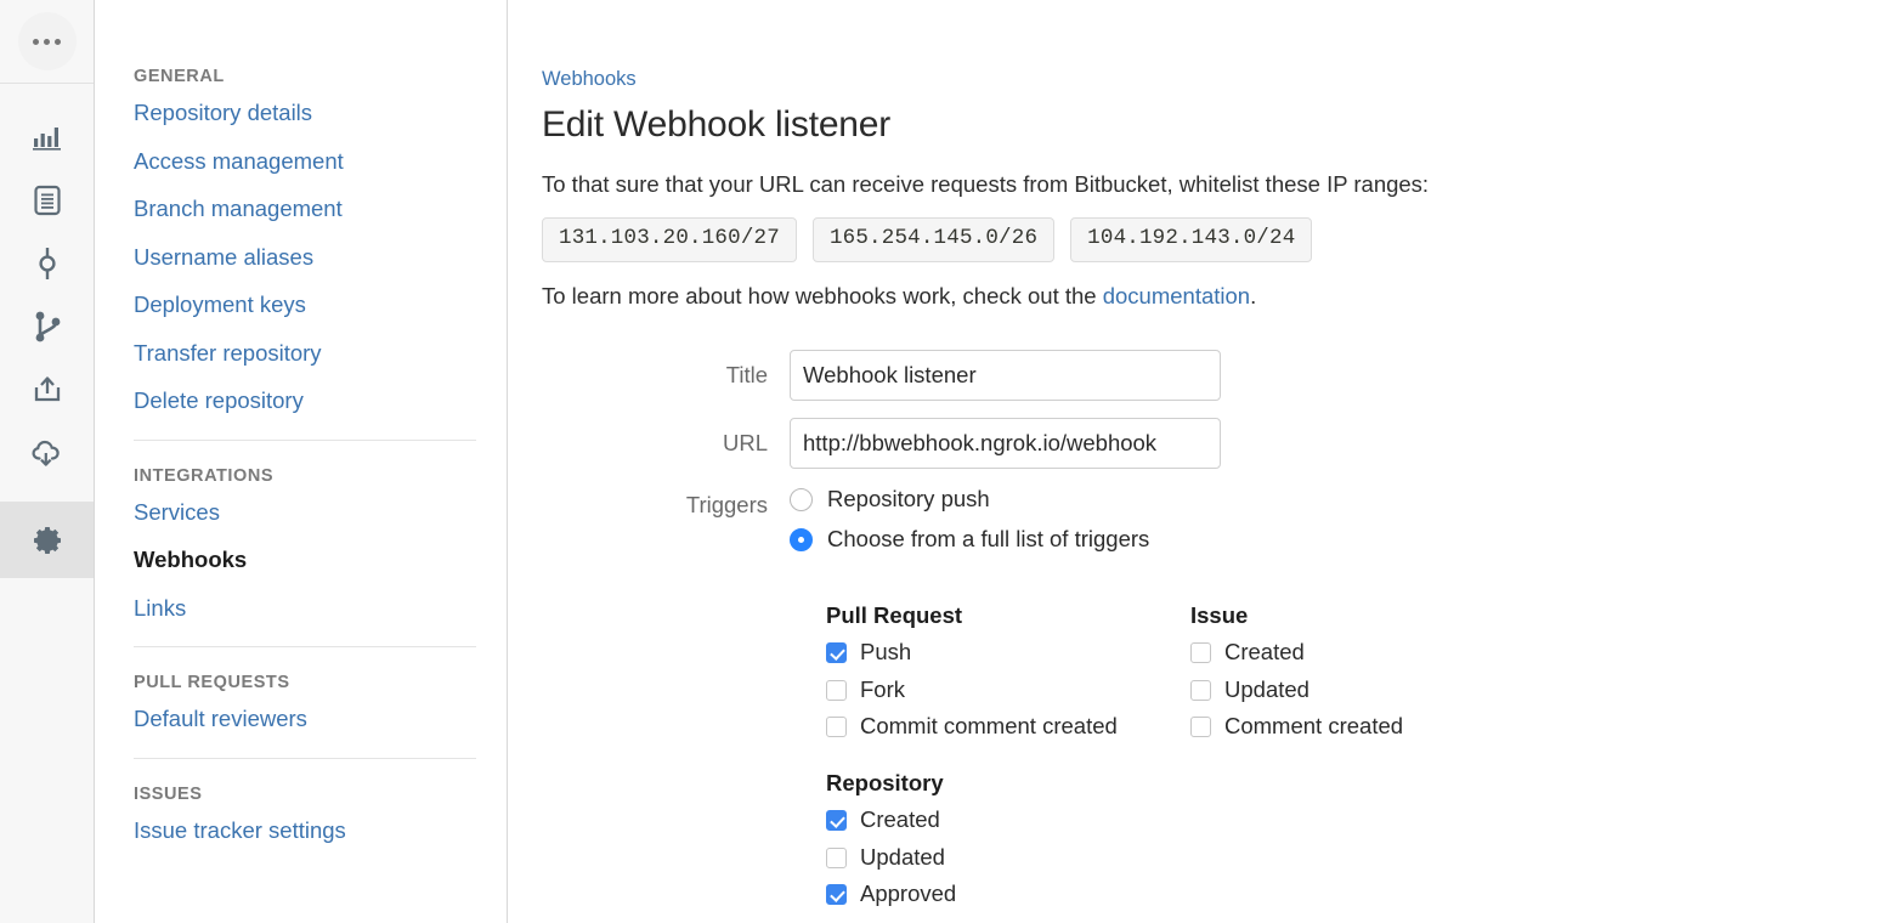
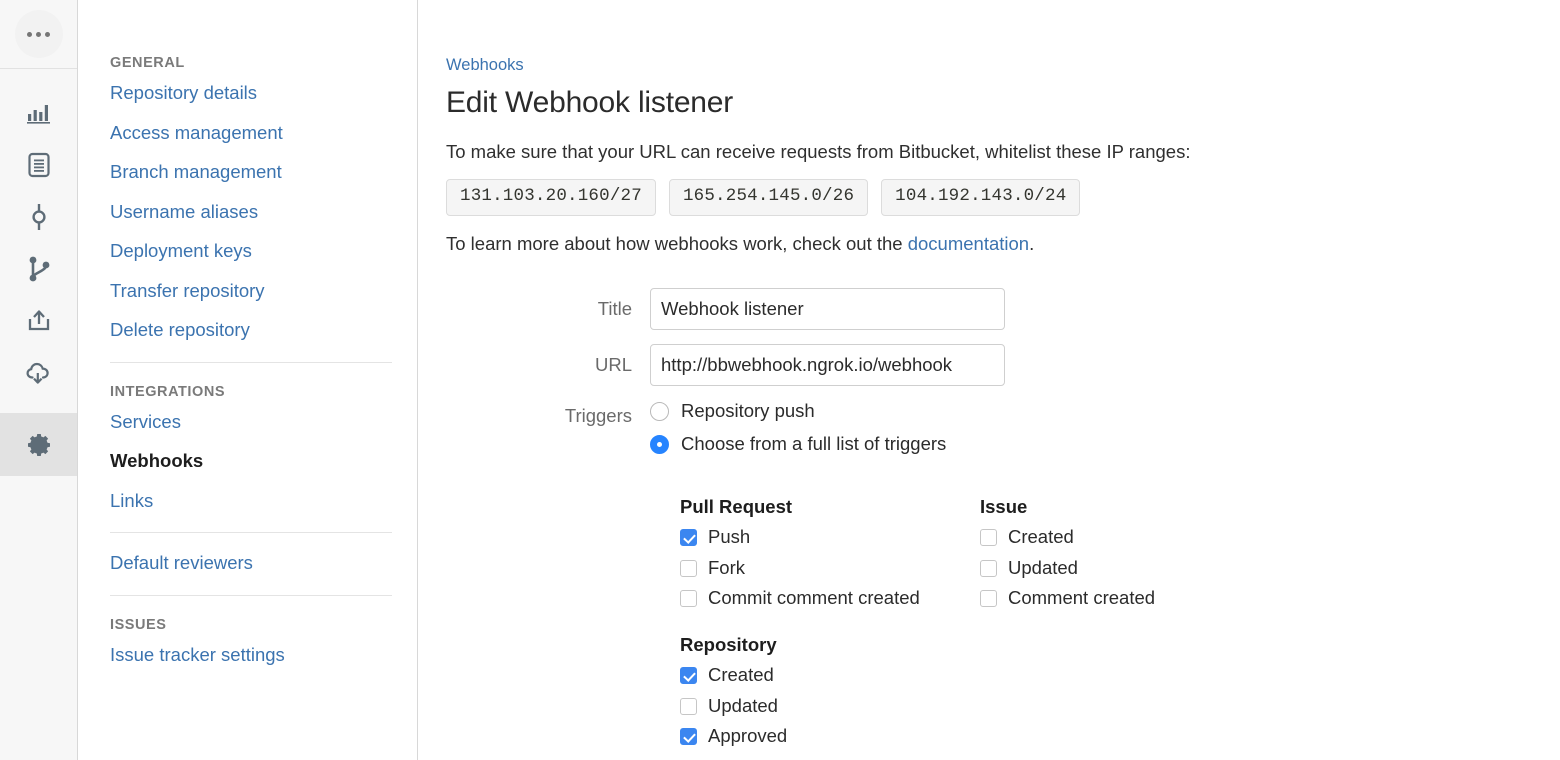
  GENERAL
  Repository details
  Access management
  Branch management
  Username aliases
  Deployment keys
  Transfer repository
  Delete repository
  INTEGRATIONS
  Services
  Webhooks
  Links
- PULL REQUESTS
  Default reviewers
  ISSUES
  Issue tracker settings
  Webhooks
  Edit Webhook listener
- To that sure that your URL can receive requests from Bitbucket, whitelist these IP ranges:
+ To make sure that your URL can receive requests from Bitbucket, whitelist these IP ranges:
  131.103.20.160/27
  165.254.145.0/26
  104.192.143.0/24
  To learn more about how webhooks work, check out the documentation.
  Title
  Webhook listener
  URL
  http://bbwebhook.ngrok.io/webhook
  Triggers
  Repository push
  Choose from a full list of triggers
  Pull Request
  Push
  Fork
  Commit comment created
  Repository
  Created
  Updated
  Approved
  Issue
  Created
  Updated
  Comment created
